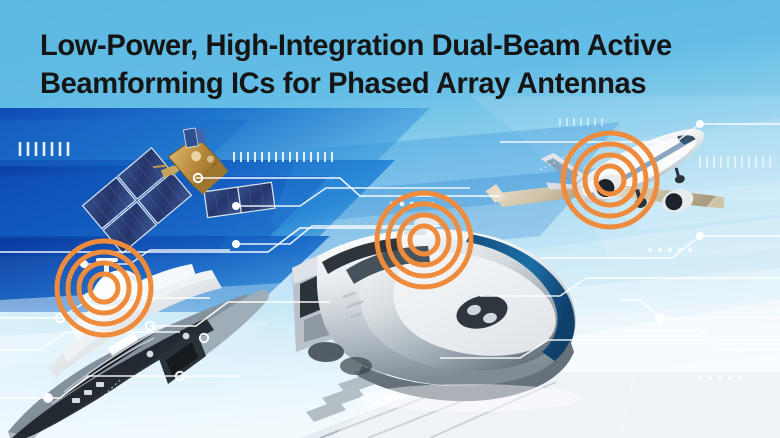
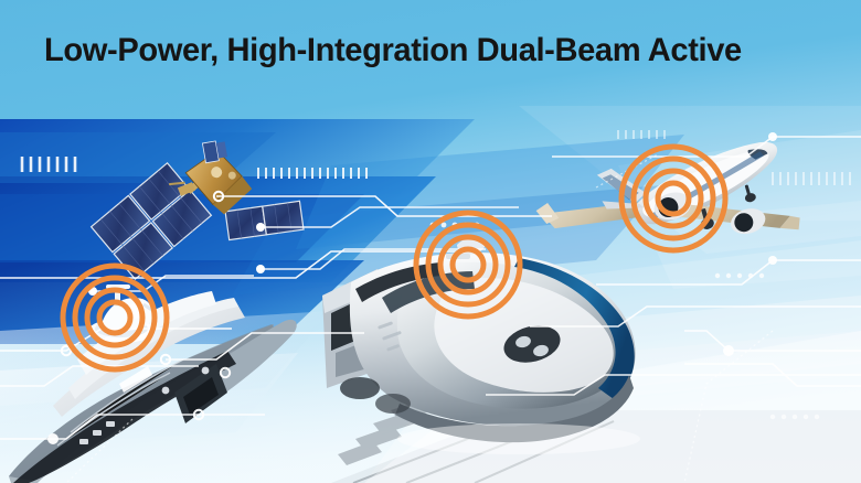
  Low-Power, High-Integration Dual-Beam Active
- Beamforming ICs for Phased Array Antennas
